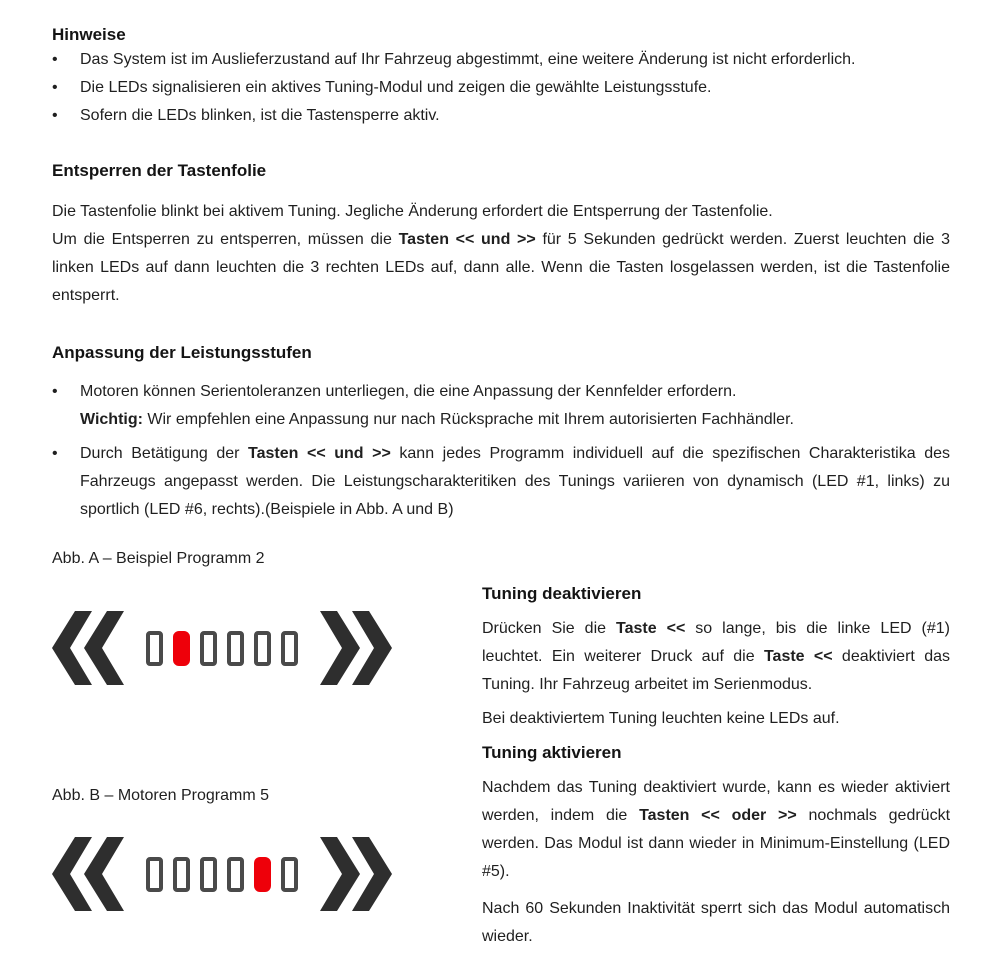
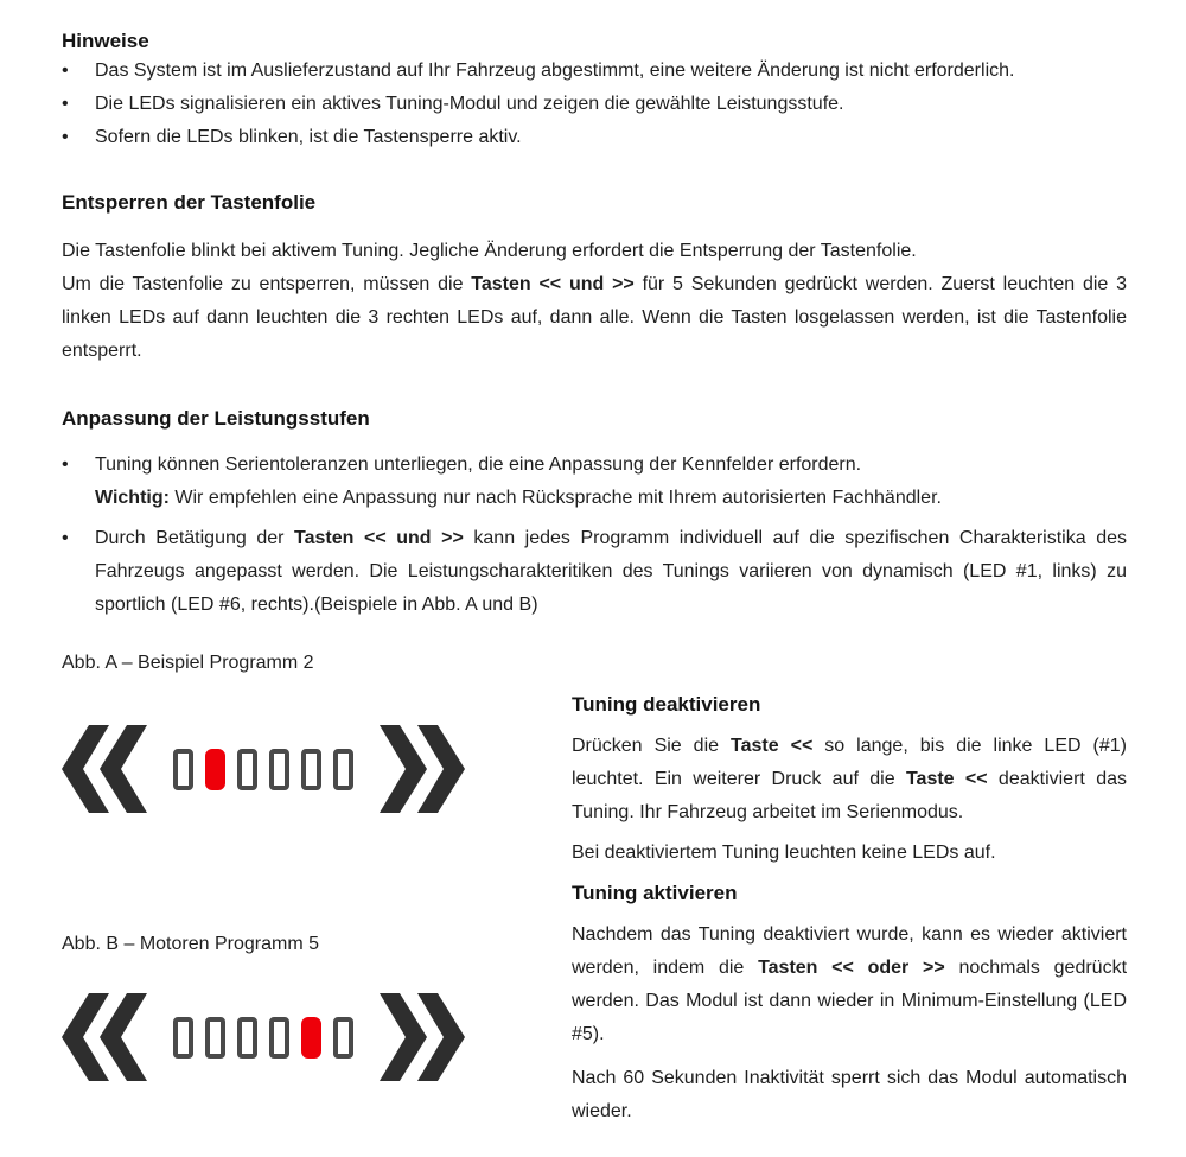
  Hinweise
  •
  Das System ist im Auslieferzustand auf Ihr Fahrzeug abgestimmt, eine weitere Änderung ist nicht erforderlich.
  •
  Die LEDs signalisieren ein aktives Tuning-Modul und zeigen die gewählte Leistungsstufe.
  •
  Sofern die LEDs blinken, ist die Tastensperre aktiv.
  Entsperren der Tastenfolie
  Die Tastenfolie blinkt bei aktivem Tuning. Jegliche Änderung erfordert die Entsperrung der Tastenfolie.
- Um die Entsperren zu entsperren, müssen die Tasten << und >> für 5 Sekunden gedrückt werden. Zuerst leuchten die 3 linken LEDs auf dann leuchten die 3 rechten LEDs auf, dann alle. Wenn die Tasten losgelassen werden, ist die Tastenfolie entsperrt.
+ Um die Tastenfolie zu entsperren, müssen die Tasten << und >> für 5 Sekunden gedrückt werden. Zuerst leuchten die 3 linken LEDs auf dann leuchten die 3 rechten LEDs auf, dann alle. Wenn die Tasten losgelassen werden, ist die Tastenfolie entsperrt.
  Anpassung der Leistungsstufen
  •
- Motoren können Serientoleranzen unterliegen, die eine Anpassung der Kennfelder erfordern.
+ Tuning können Serientoleranzen unterliegen, die eine Anpassung der Kennfelder erfordern.
  Wichtig: Wir empfehlen eine Anpassung nur nach Rücksprache mit Ihrem autorisierten Fachhändler.
  •
  Durch Betätigung der Tasten << und >> kann jedes Programm individuell auf die spezifischen Charakteristika des Fahrzeugs angepasst werden. Die Leistungscharakteritiken des Tunings variieren von dynamisch (LED #1, links) zu sportlich (LED #6, rechts).(Beispiele in Abb. A und B)
  Abb. A – Beispiel Programm 2
  Abb. B – Motoren Programm 5
  Tuning deaktivieren
  Drücken Sie die Taste << so lange, bis die linke LED (#1) leuchtet. Ein weiterer Druck auf die Taste << deaktiviert das Tuning. Ihr Fahrzeug arbeitet im Serienmodus.
  Bei deaktiviertem Tuning leuchten keine LEDs auf.
  Tuning aktivieren
  Nachdem das Tuning deaktiviert wurde, kann es wieder aktiviert werden, indem die Tasten << oder >> nochmals gedrückt werden. Das Modul ist dann wieder in Minimum-Einstellung (LED #5).
  Nach 60 Sekunden Inaktivität sperrt sich das Modul automatisch wieder.
